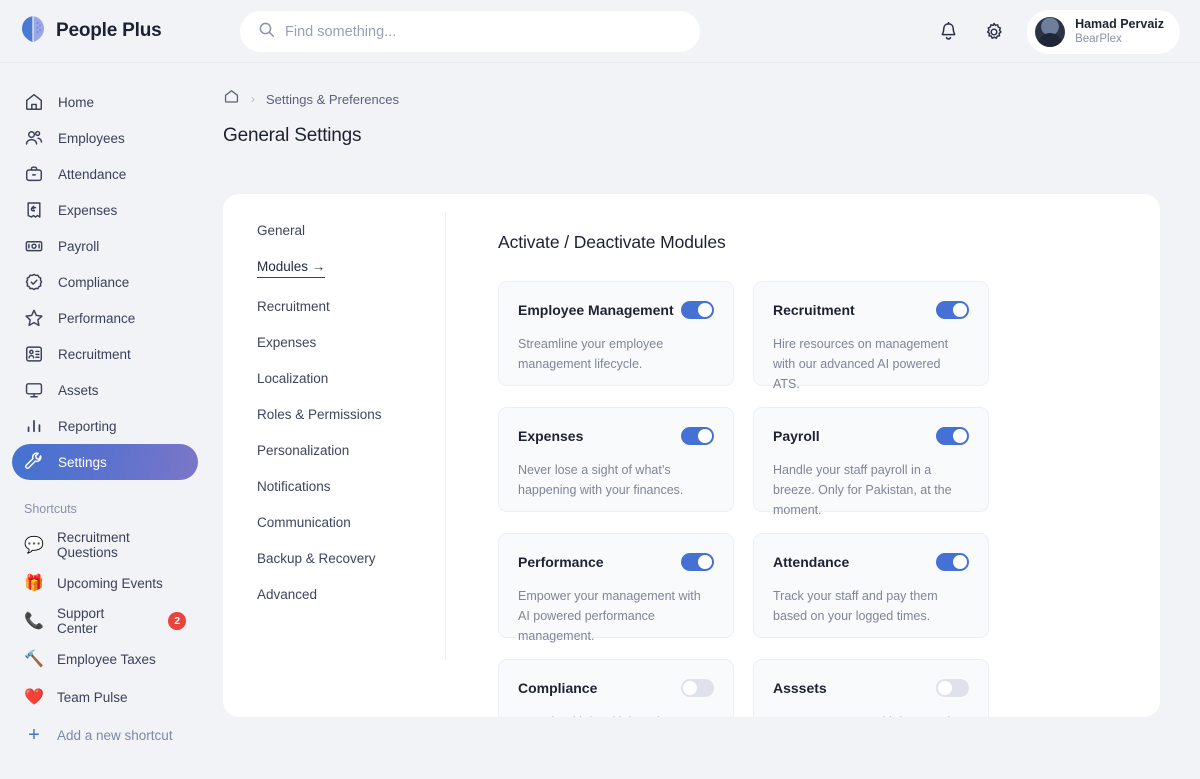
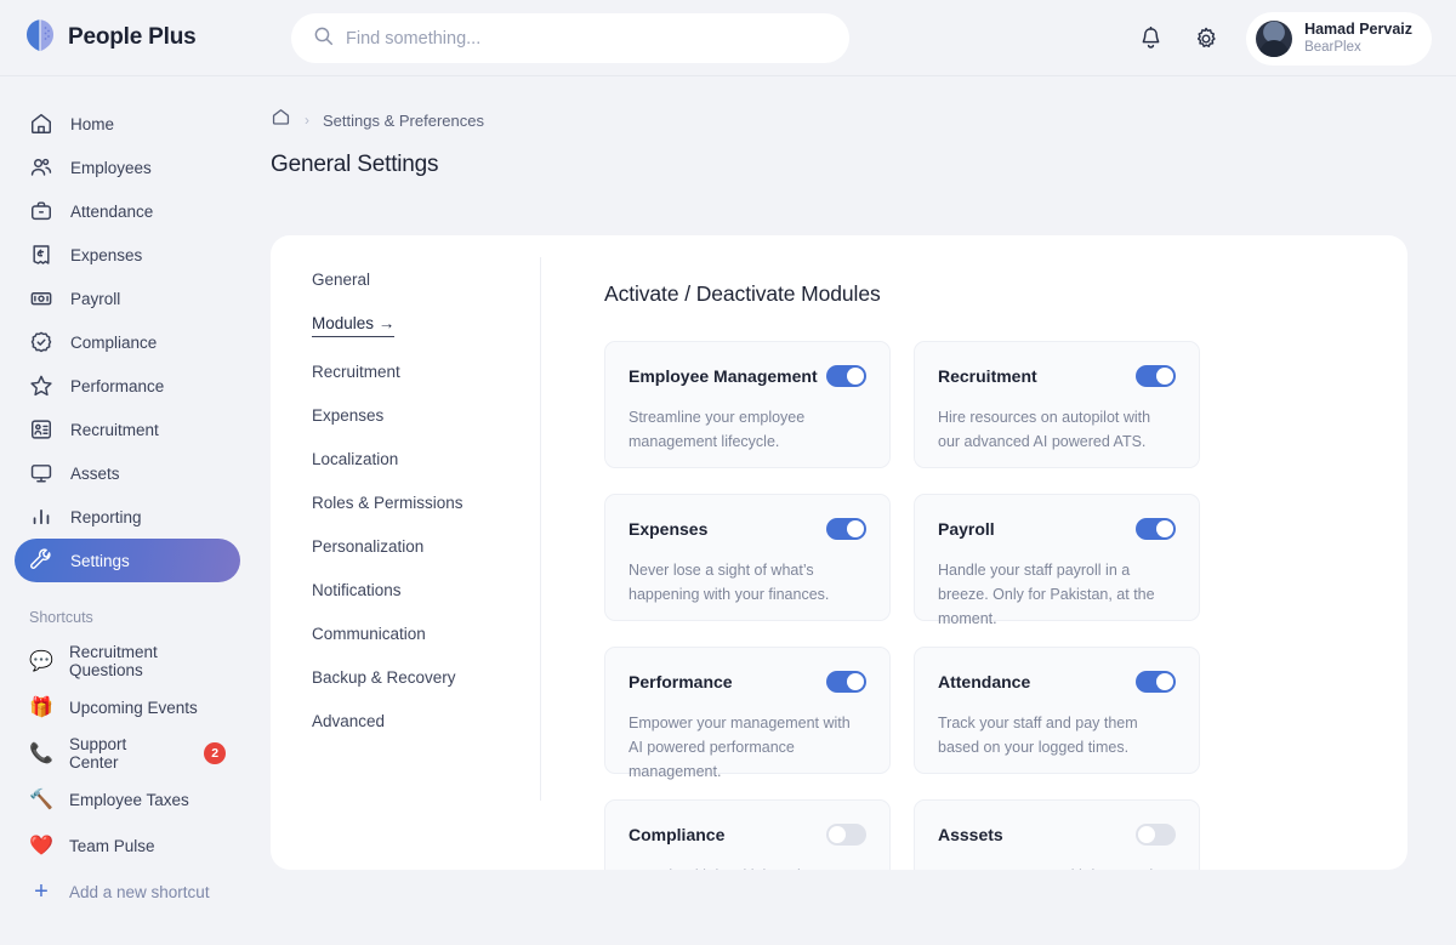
  People Plus
  Find something...
  Hamad Pervaiz
  BearPlex
  Home
  Employees
  Attendance
  Expenses
  Payroll
  Compliance
  Performance
  Recruitment
  Assets
  Reporting
  Settings
  Shortcuts
  💬
  Recruitment Questions
  🎁
  Upcoming Events
  📞
  Support Center
  2
  🔨
  Employee Taxes
  ❤️
  Team Pulse
  +
  Add a new shortcut
  ›
  Settings & Preferences
  General Settings
  General
  Modules →
  Recruitment
  Expenses
  Localization
  Roles & Permissions
  Personalization
  Notifications
  Communication
  Backup & Recovery
  Advanced
  Activate / Deactivate Modules
  Employee Management
  Streamline your employee management lifecycle.
  Recruitment
- Hire resources on management with our advanced AI powered ATS.
+ Hire resources on autopilot with our advanced AI powered ATS.
  Expenses
  Never lose a sight of what’s happening with your finances.
  Payroll
  Handle your staff payroll in a breeze. Only for Pakistan, at the moment.
  Performance
  Empower your management with AI powered performance management.
  Attendance
  Track your staff and pay them based on your logged times.
  Compliance
  Asssets
